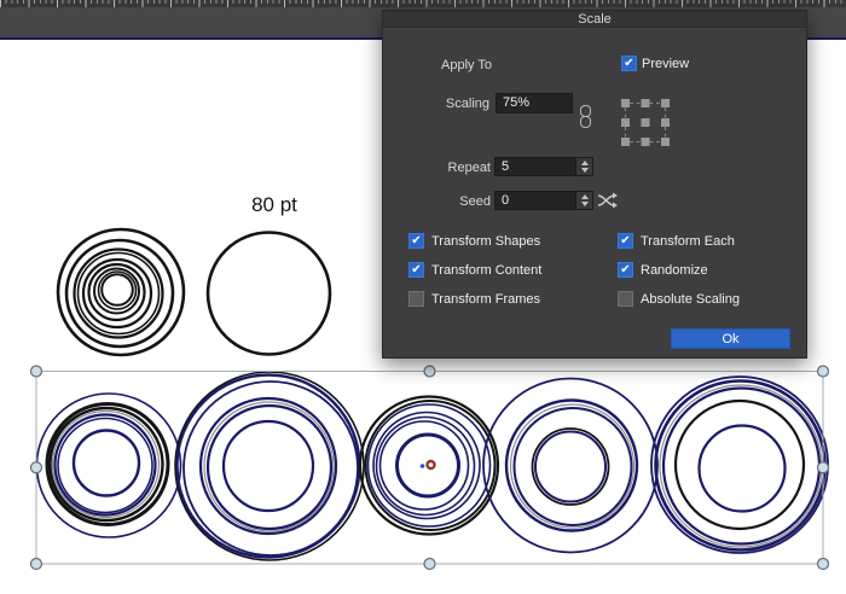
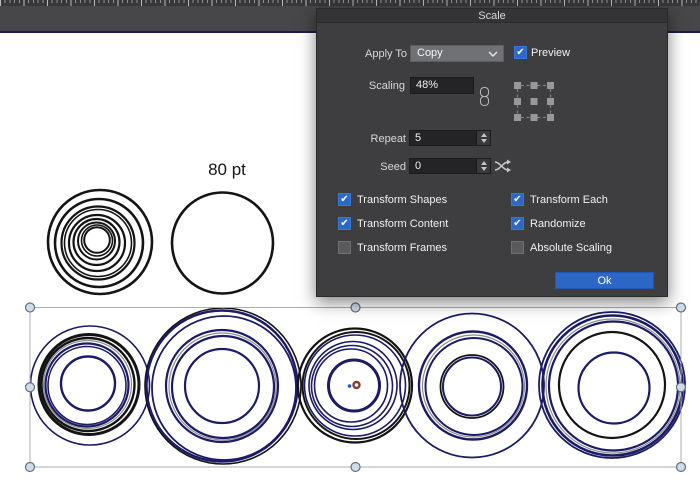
  80 pt
  Scale
  Apply To
+ Copy
  ✔
  Preview
  Scaling
- 75%
+ 48%
  Repeat
  5
  Seed
  0
  ✔
  Transform Shapes
  ✔
  Transform Each
  ✔
  Transform Content
  ✔
  Randomize
  Transform Frames
  Absolute Scaling
  Ok
